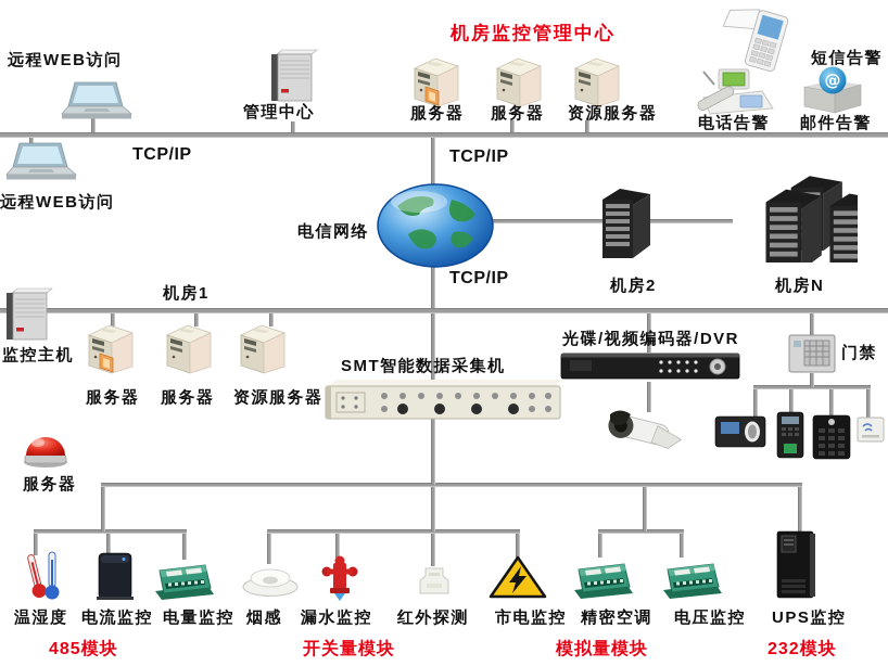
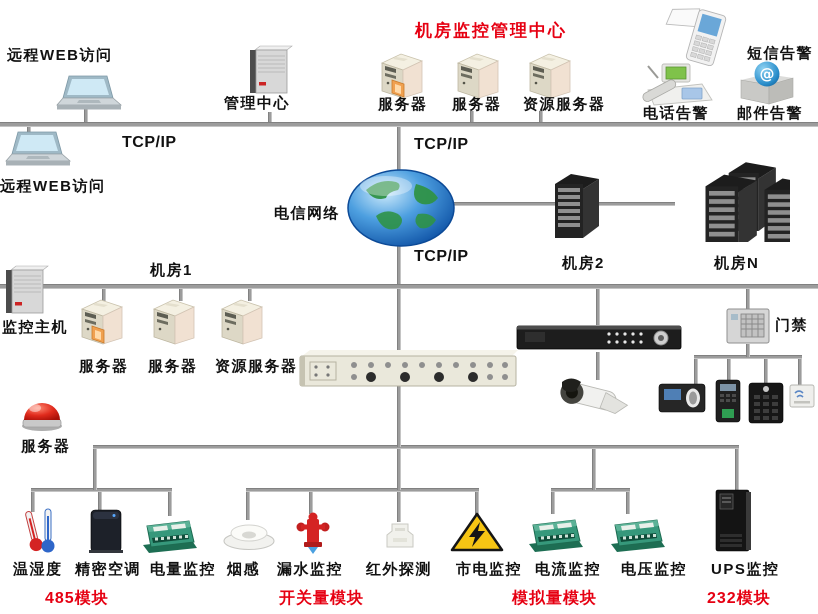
  机房监控管理中心
  远程WEB访问
  管理中心
  服务器
  服务器
  资源服务器
  短信告警
  电话告警
  邮件告警
  TCP/IP
  TCP/IP
  TCP/IP
  远程WEB访问
  电信网络
  机房2
  机房N
  机房1
  监控主机
  服务器
  服务器
  资源服务器
  服务器
- SMT智能数据采集机
- 光碟/视频编码器/DVR
  门禁
  温湿度
- 电流监控
+ 精密空调
  电量监控
  烟感
  漏水监控
  红外探测
  市电监控
- 精密空调
+ 电流监控
  电压监控
  UPS监控
  485模块
  开关量模块
  模拟量模块
  232模块
